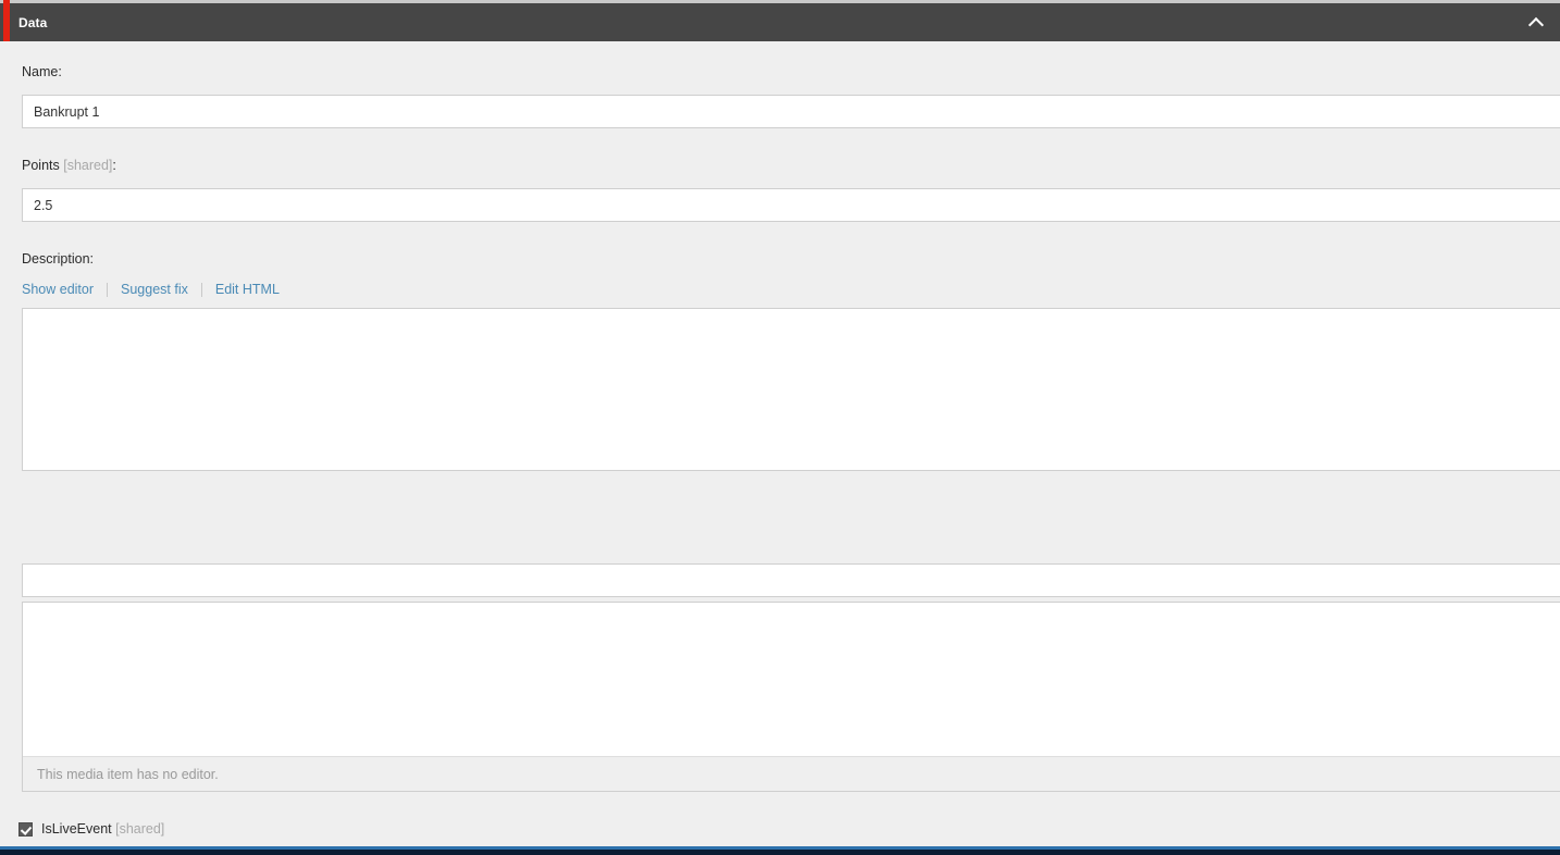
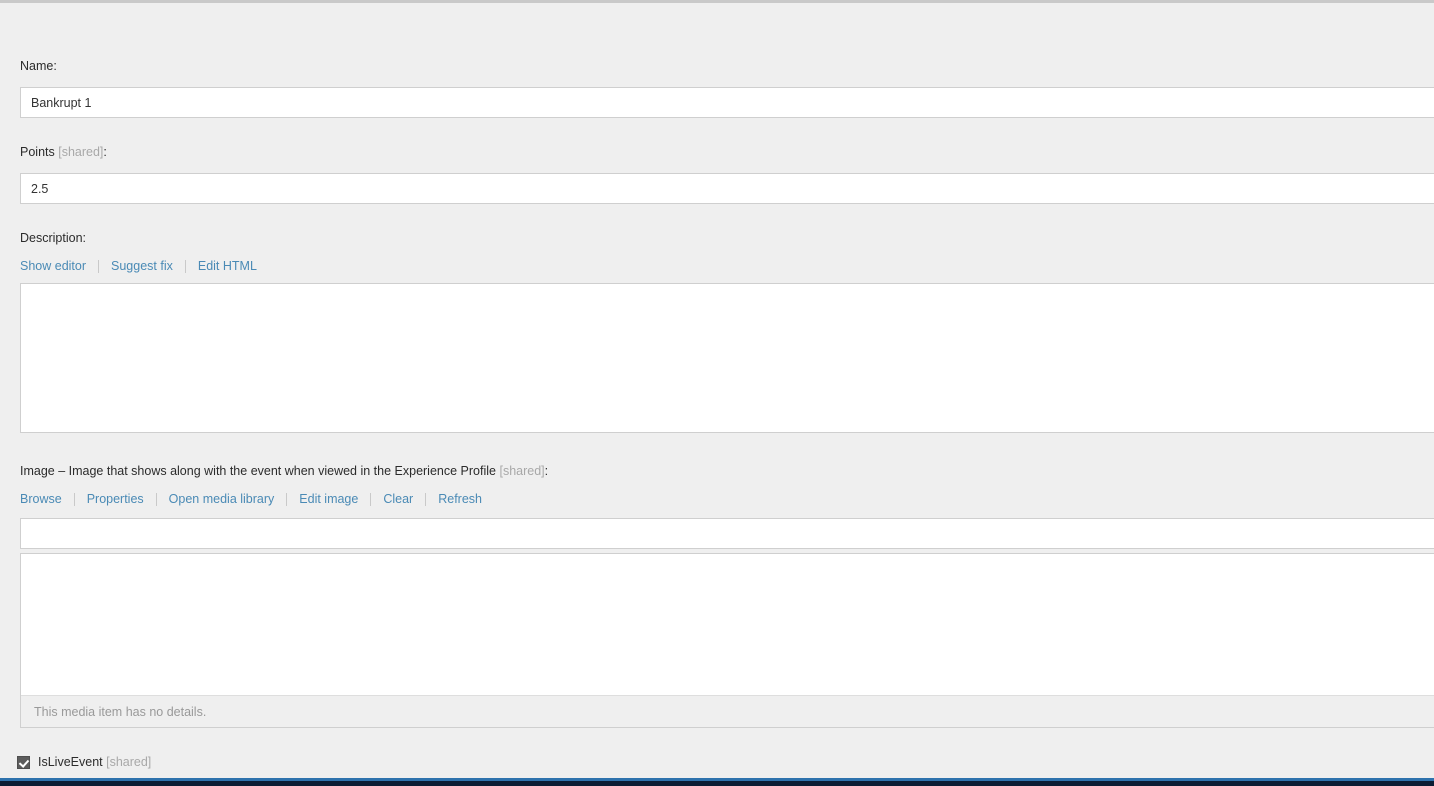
- Data
  Name:
  Bankrupt 1
  Points [shared]:
  2.5
  Description:
  Show editor
  Suggest fix
  Edit HTML
+ Image – Image that shows along with the event when viewed in the Experience Profile [shared]:
+ Browse
+ Properties
+ Open media library
+ Edit image
+ Clear
+ Refresh
- This media item has no editor.
+ This media item has no details.
  IsLiveEvent [shared]
